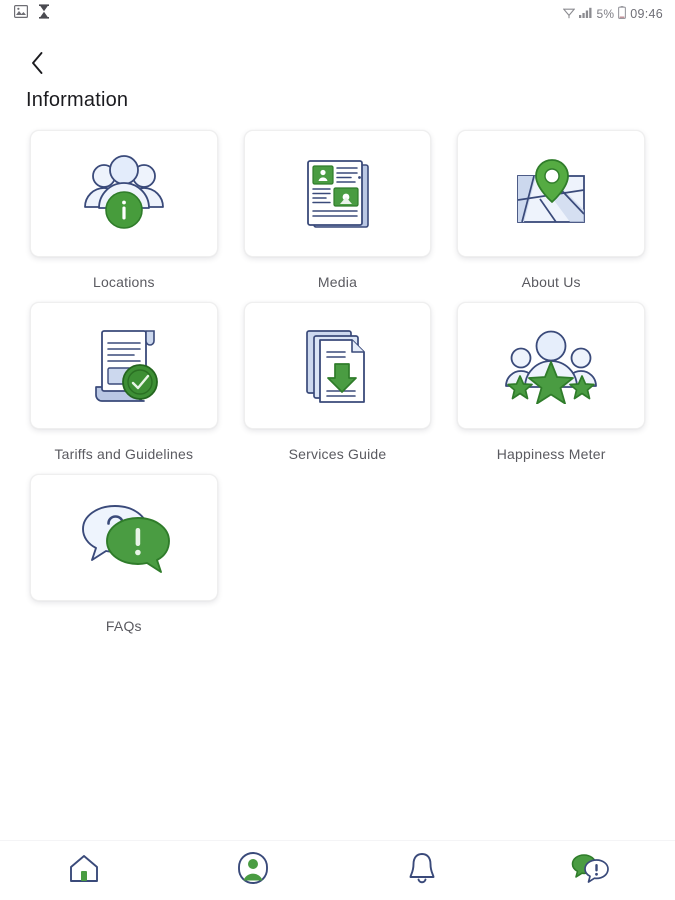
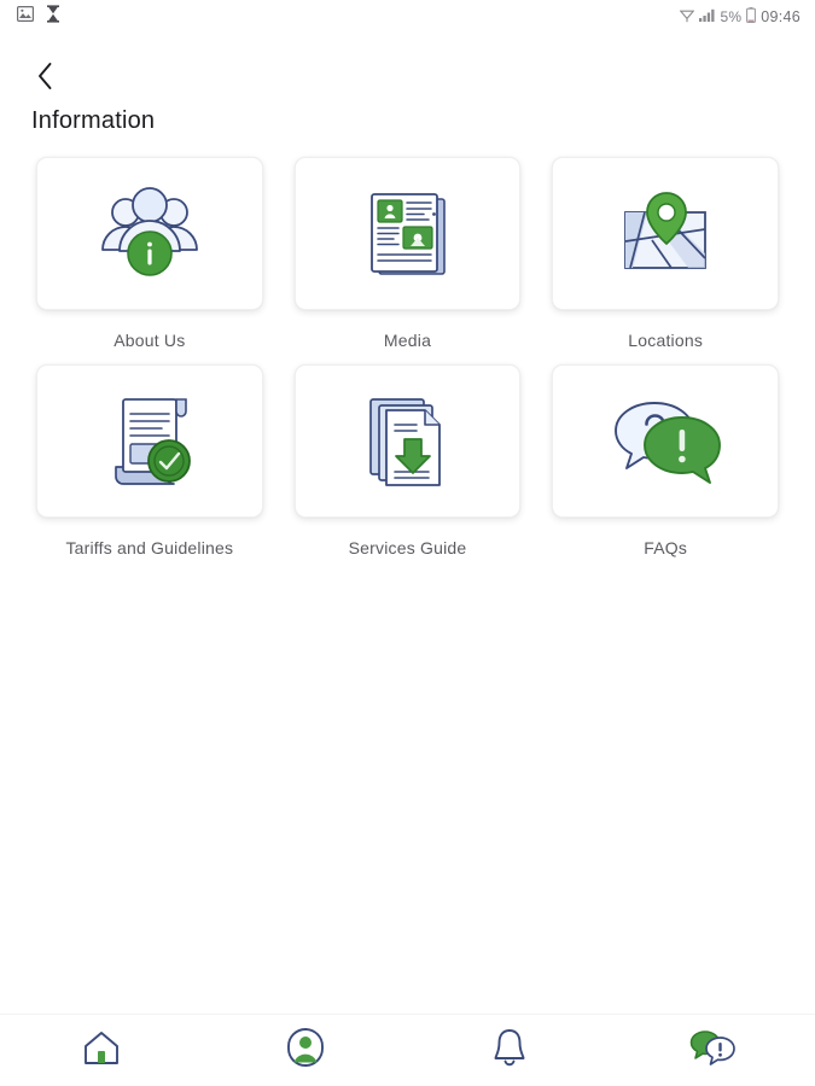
  5%
  09:46
  Information
- Locations
+ About Us
  Media
- About Us
+ Locations
  Tariffs and Guidelines
  Services Guide
- Happiness Meter
  FAQs
